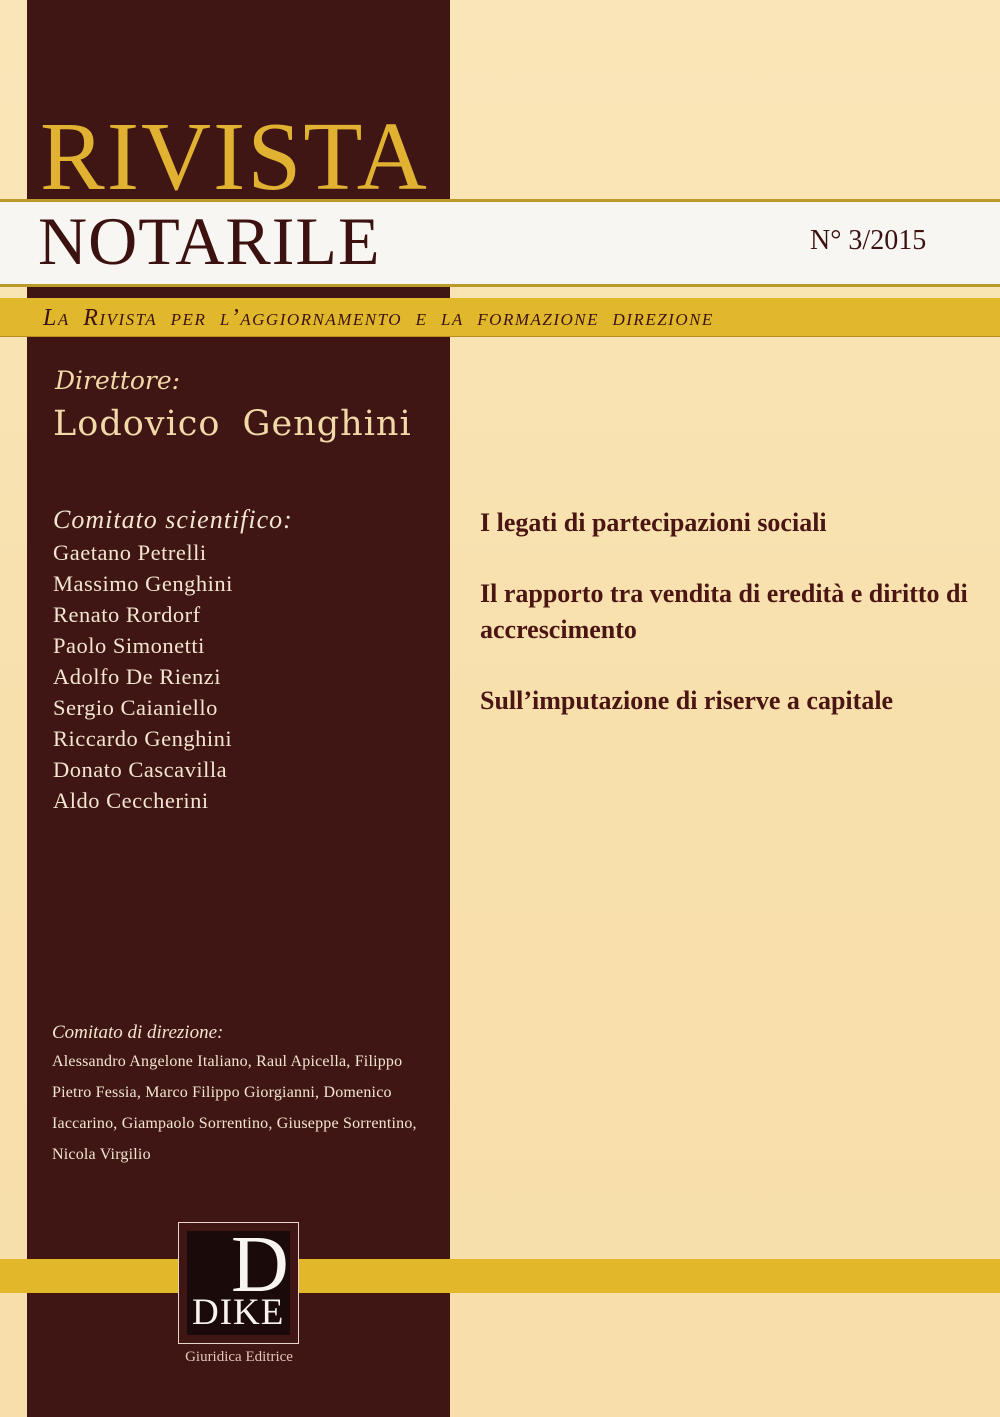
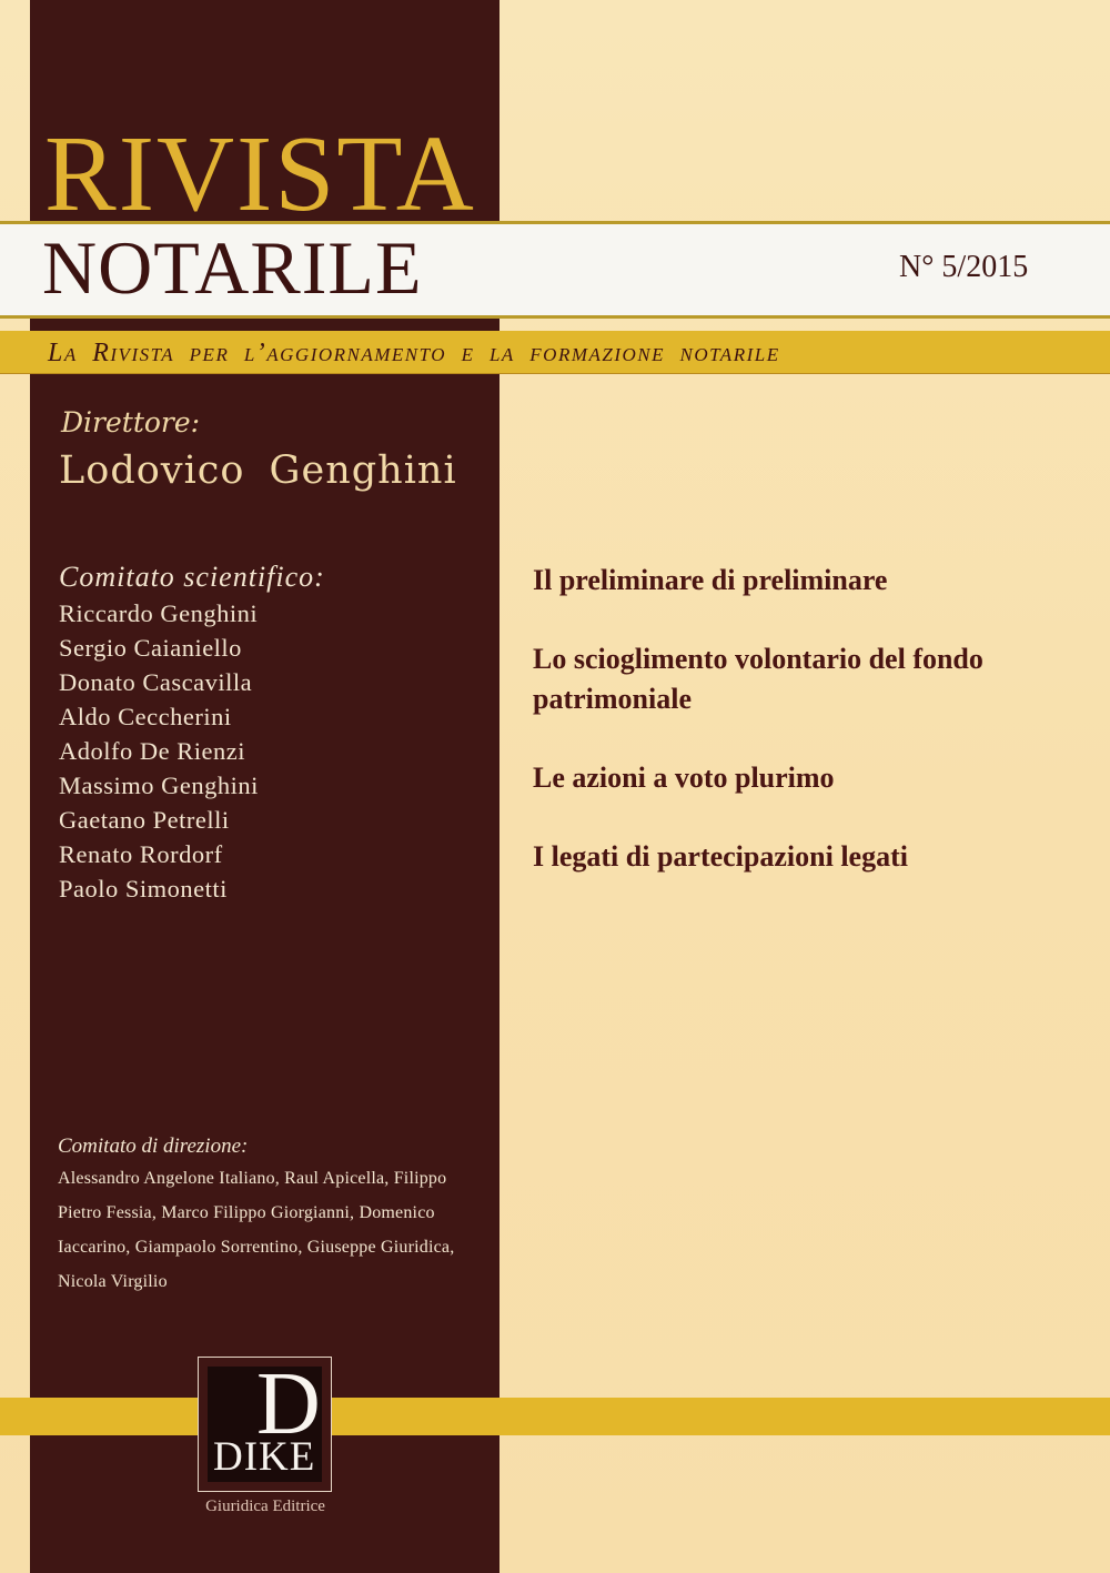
  RIVISTA
  NOTARILE
- N° 3/2015
+ N° 5/2015
- La Rivista per l’aggiornamento e la formazione direzione
+ La Rivista per l’aggiornamento e la formazione notarile
  Direttore:
  Lodovico Genghini
  Comitato scientifico:
- Gaetano Petrelli
+ Riccardo Genghini
- Massimo Genghini
+ Sergio Caianiello
- Renato Rordorf
+ Donato Cascavilla
- Paolo Simonetti
+ Aldo Ceccherini
  Adolfo De Rienzi
- Sergio Caianiello
+ Massimo Genghini
- Riccardo Genghini
+ Gaetano Petrelli
- Donato Cascavilla
+ Renato Rordorf
- Aldo Ceccherini
+ Paolo Simonetti
  Comitato di direzione:
- Alessandro Angelone Italiano, Raul Apicella, Filippo Pietro Fessia, Marco Filippo Giorgianni, Domenico Iaccarino, Giampaolo Sorrentino, Giuseppe Sorrentino, Nicola Virgilio
+ Alessandro Angelone Italiano, Raul Apicella, Filippo Pietro Fessia, Marco Filippo Giorgianni, Domenico Iaccarino, Giampaolo Sorrentino, Giuseppe Giuridica, Nicola Virgilio
+ Il preliminare di preliminare
+ Lo scioglimento volontario del fondo patrimoniale
+ Le azioni a voto plurimo
- I legati di partecipazioni sociali
+ I legati di partecipazioni legati
- Il rapporto tra vendita di eredità e diritto di accrescimento
- Sull’imputazione di riserve a capitale
  D
  DIKE
  Giuridica Editrice
